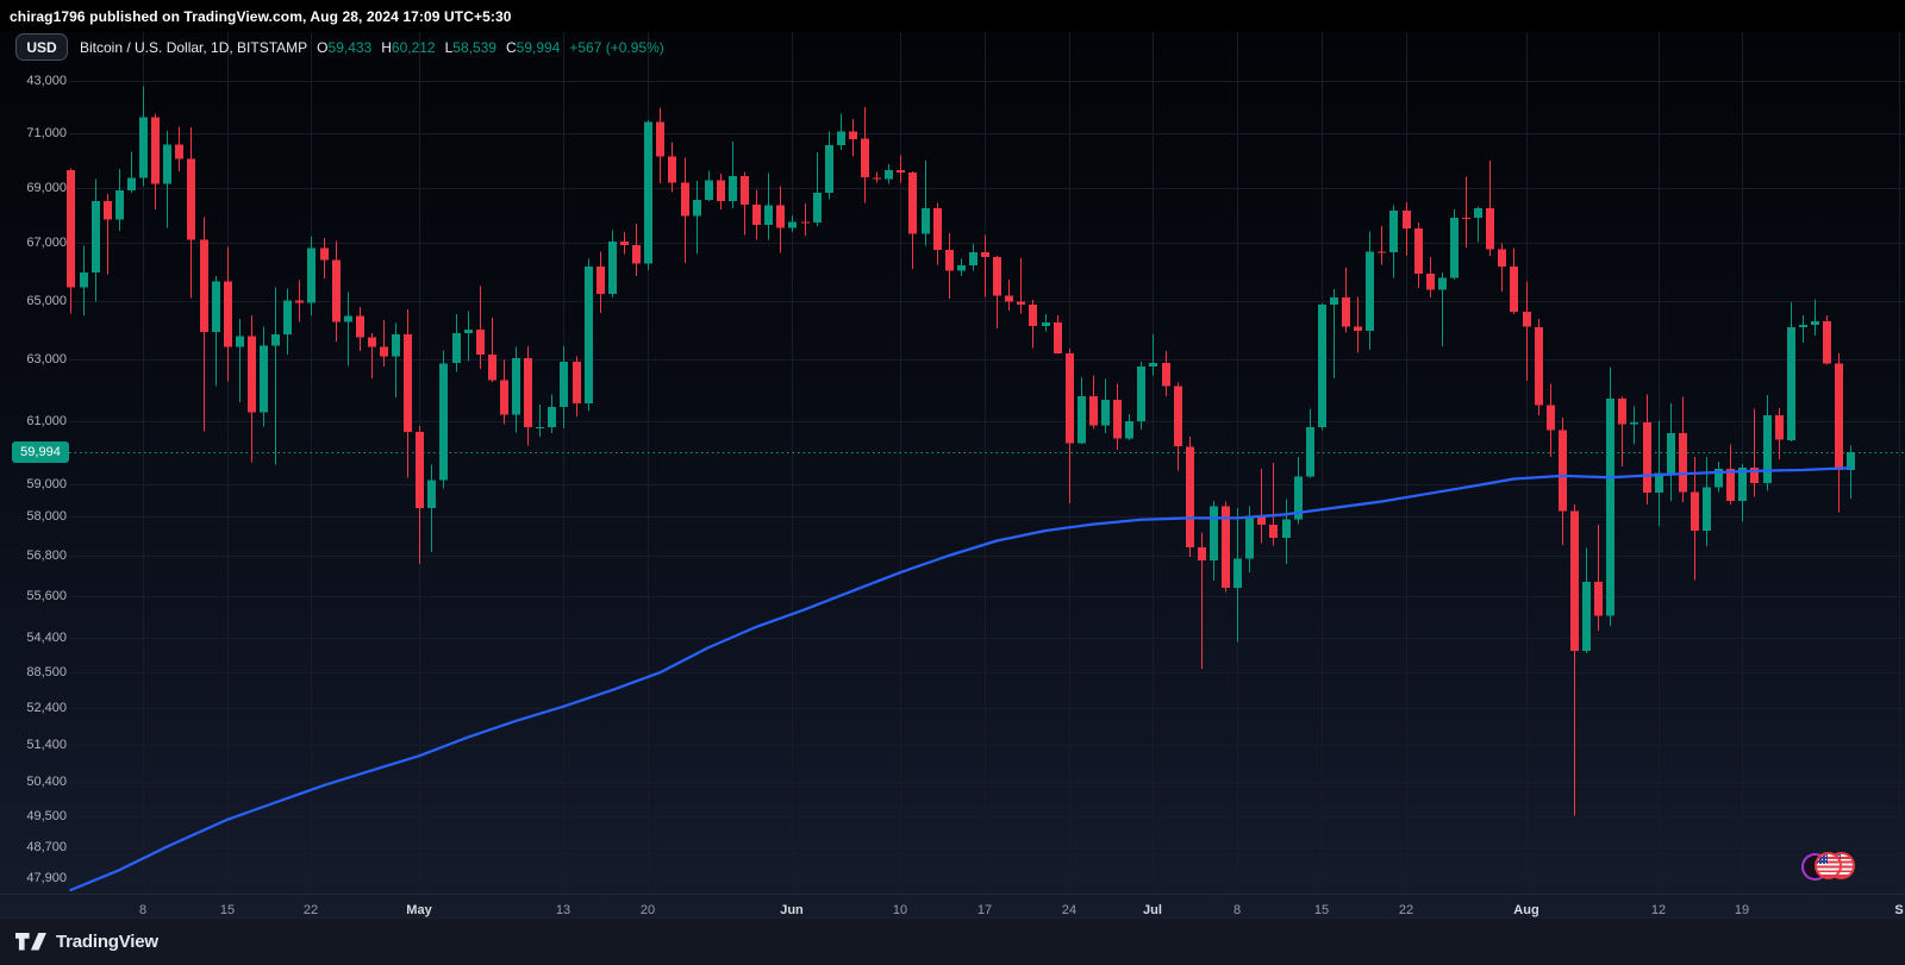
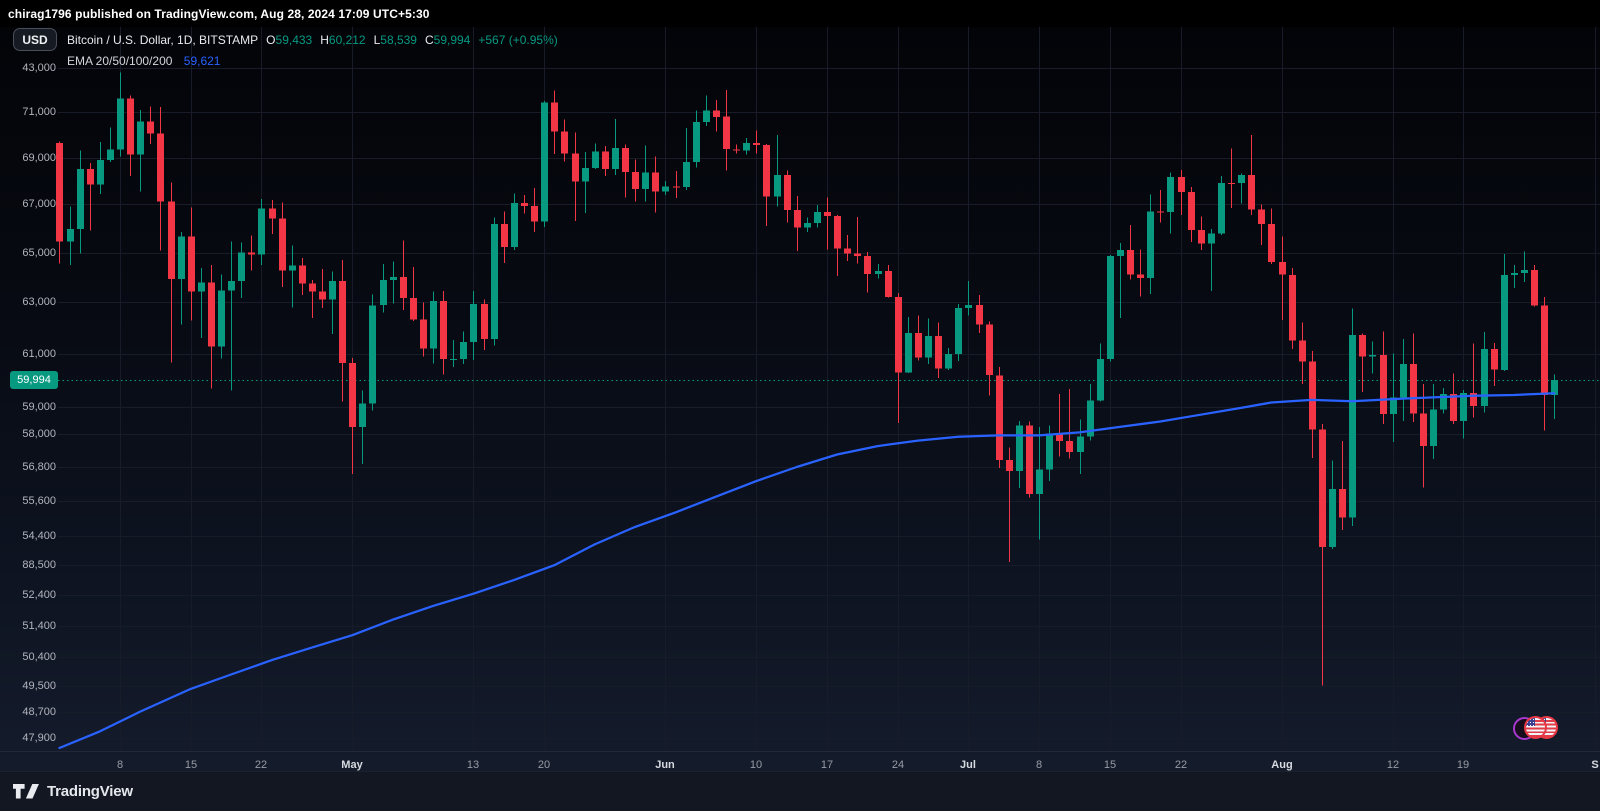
  chirag1796 published on TradingView.com, Aug 28, 2024 17:09 UTC+5:30
  43,000
  71,000
  69,000
  67,000
  65,000
  63,000
  61,000
  59,000
  58,000
  56,800
  55,600
  54,400
  88,500
  52,400
  51,400
  50,400
  49,500
  48,700
  47,900
  8
  15
  22
  May
  13
  20
  Jun
  10
  17
  24
  Jul
  8
  15
  22
  Aug
  12
  19
  S
  59,994
  USD
  Bitcoin / U.S. Dollar, 1D, BITSTAMP
  O59,433
  H60,212
  L58,539
  C59,994
  +567 (+0.95%)
+ EMA 20/50/100/200 59,621
  TradingView
